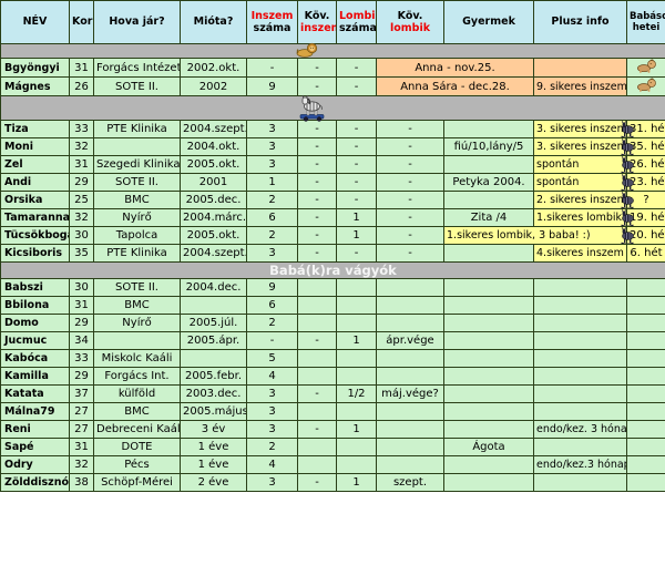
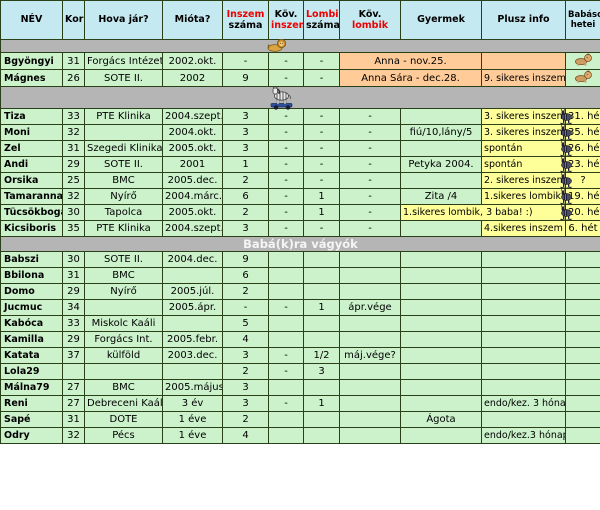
  NÉV	Kor	Hova jár?	Mióta?	Inszemszáma	Köv.insze	Lombiszáma	Köv.lombik	Gyermek	Plusz info	Babáshetei
  Bgyöngyi	31	Forgács Intézet	2002.okt.	-	-	-	Anna - nov.25.
  Mágnes	26	SOTE II.	2002	9	-	-	Anna Sára - dec.28.	9. sikeres inszem
  Tiza	33	PTE Klinika	2004.szept	3	-	-	-		3. sikeres insze	1. hé
  Moni	32		2004.okt.	3	-	-	-	fiú/10,lány/5	3. sikeres insze	5. hé
  Zel	31	Szegedi Klinika	2005.okt.	3	-	-	-		spontán	6. hé
  Andi	29	SOTE II.	2001	1	-	-	-	Petyka 2004.	spontán	3. hé
  Orsika	25	BMC	2005.dec.	2	-	-	-		2. sikeres insze	?
  Tamaranna	32	Nyírő	2004.márc.	6	-	1	-	Zita /4	1.sikeres lombik	9. hé
  Tücsökbog	30	Tapolca	2005.okt.	2	-	1	-	1.sikeres lombik, 3 baba! :)	0. hé
  Kicsiboris	35	PTE Klinika	2004.szept	3	-	-	-		4.sikeres inszem	6. hét
  Babá(k)ra vágyók
  Babszi	30	SOTE II.	2004.dec.	9
  Bbilona	31	BMC		6
  Domo	29	Nyírő	2005.júl.	2
  Jucmuc	34		2005.ápr.	-	-	1	ápr.vége
  Kabóca	33	Miskolc Kaáli		5
  Kamilla	29	Forgács Int.	2005.febr.	4
  Katata	37	külföld	2003.dec.	3	-	1/2	máj.vége?
+ Lola29				2	-	3
  Málna79	27	BMC	2005.május	3
  Reni	27	Debreceni Kaál	3 év	3	-	1			endo/kez. 3 hóna
  Sapé	31	DOTE	1 éve	2				Ágota
  Odry	32	Pécs	1 éve	4					endo/kez.3 hóna
- Zölddisznó	38	Schöpf-Mérei	2 éve	3	-	1	szept.
